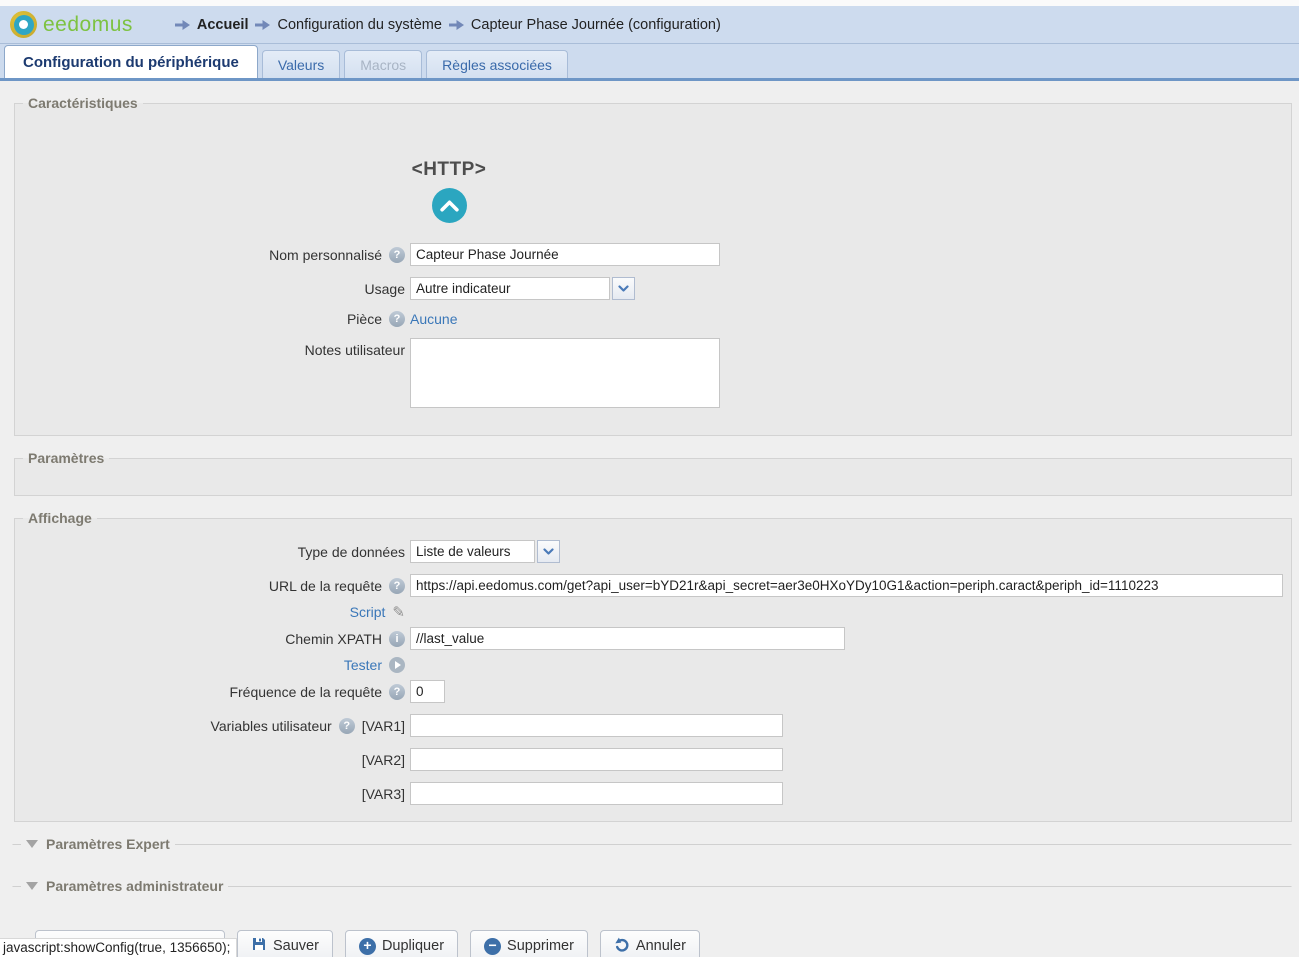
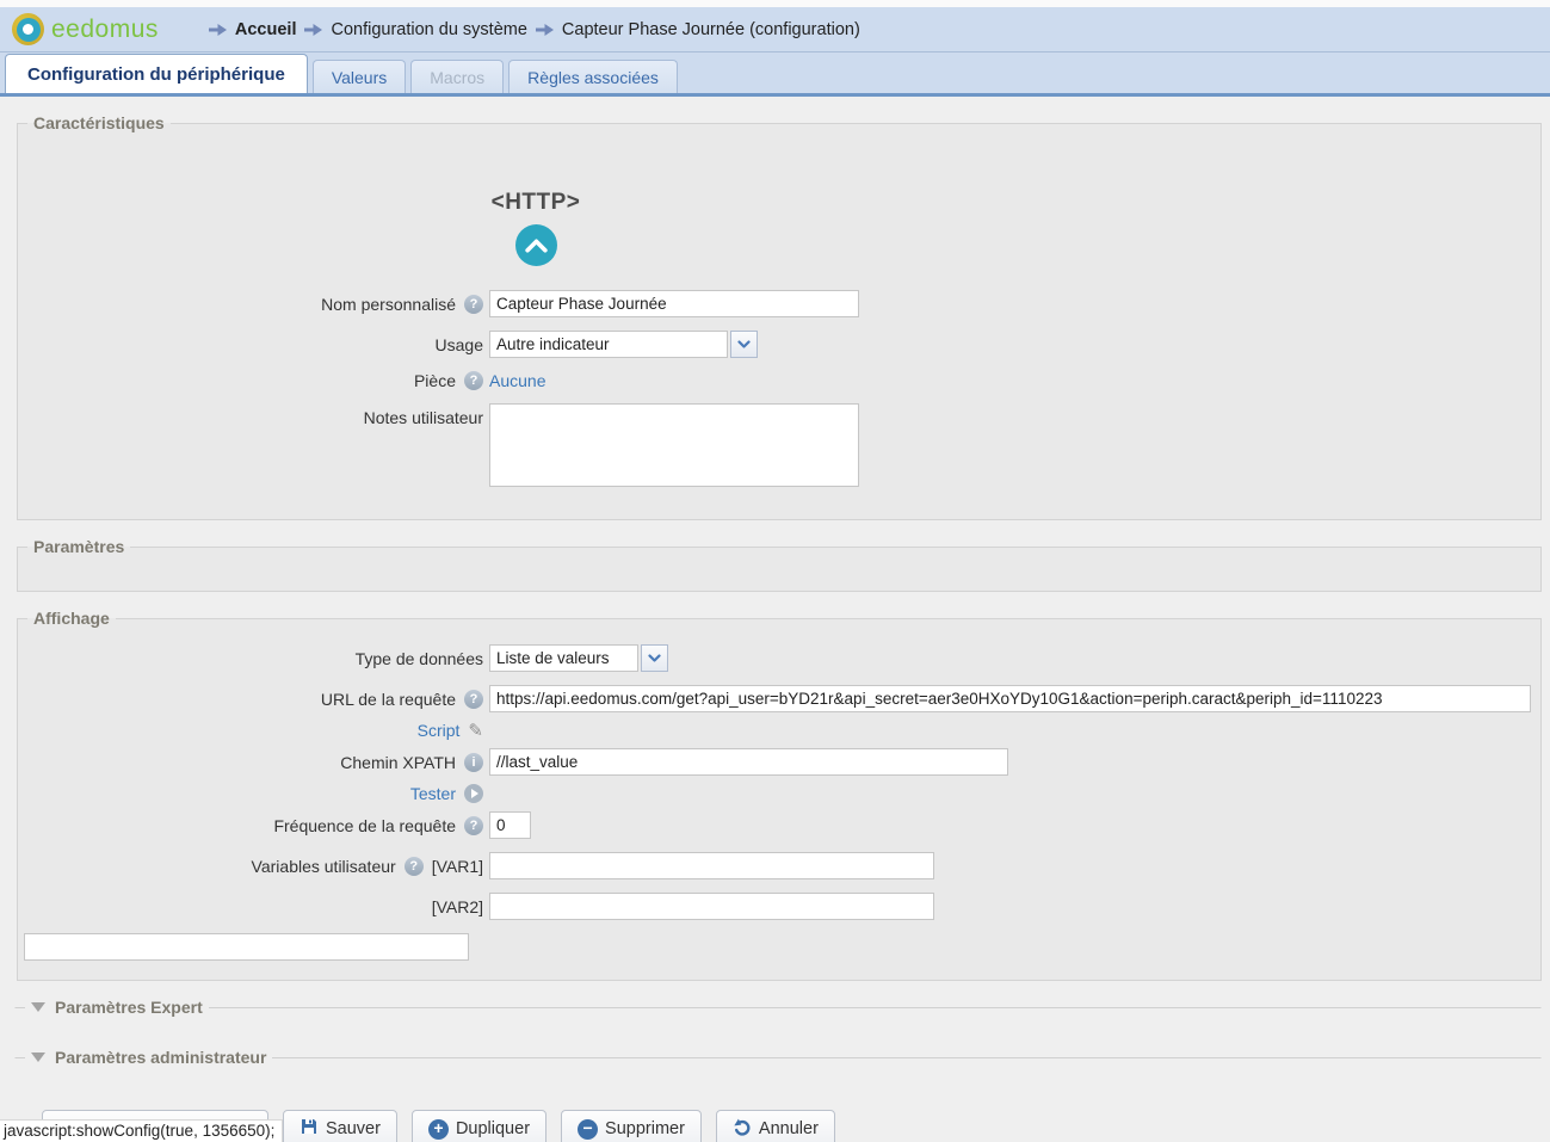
  eedomus
  Accueil
  Configuration du système
  Capteur Phase Journée (configuration)
  Configuration du périphérique
  Valeurs
  Macros
  Règles associées
  Caractéristiques
  <HTTP>
  Nom personnalisé
  ?
  Capteur Phase Journée
  Usage
  Autre indicateur
  Pièce
  ?
  Aucune
  Notes utilisateur
  Paramètres
  Affichage
  Type de données
  Liste de valeurs
  URL de la requête
  ?
  https://api.eedomus.com/get?api_user=bYD21r&api_secret=aer3e0HXoYDy10G1&action=periph.caract&periph_id=1110223
  Script
  ✎
  Chemin XPATH
  i
  //last_value
  Tester
  Fréquence de la requête
  ?
  0
  Variables utilisateur
  ?
  [VAR1]
  [VAR2]
- [VAR3]
  Paramètres Expert
  Paramètres administrateur
  Sauver
  +
  Dupliquer
  −
  Supprimer
  Annuler
  javascript:showConfig(true, 1356650);
